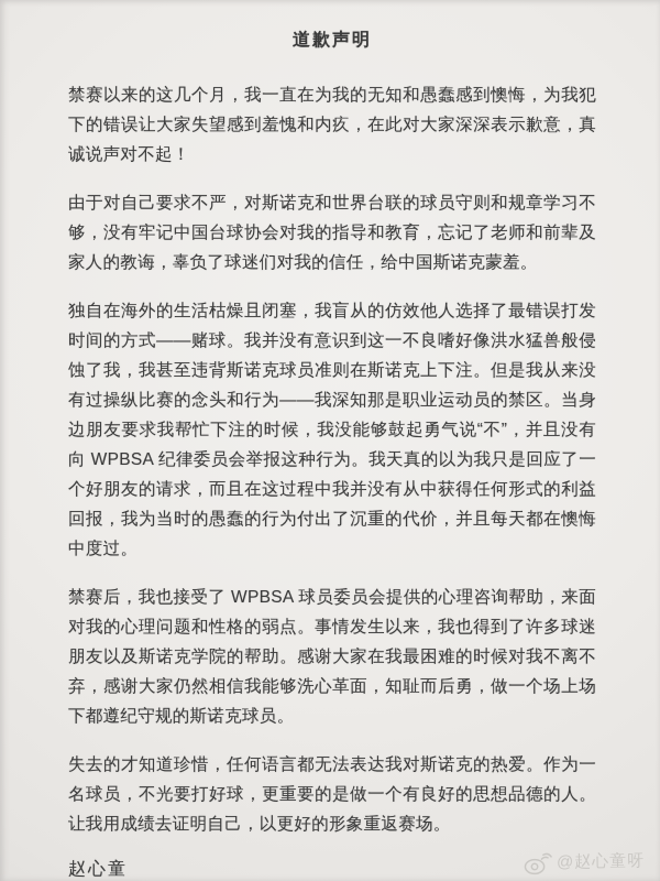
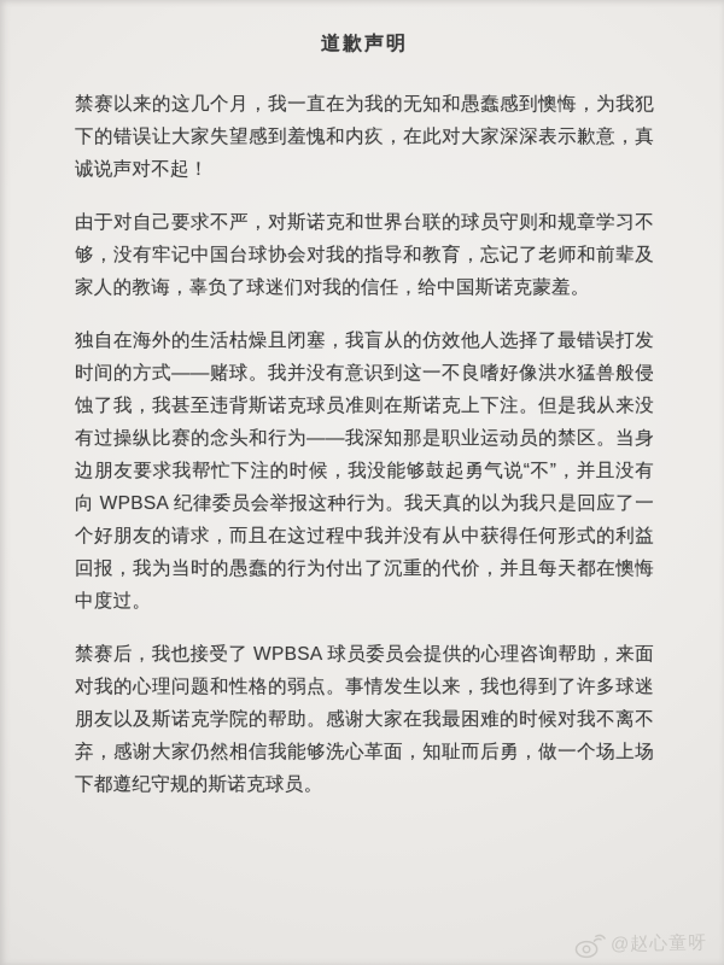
  道歉声明
  禁赛以来的这几个月，我一直在为我的无知和愚蠢感到懊悔，为我犯下的错误让大家失望感到羞愧和内疚，在此对大家深深表示歉意，真诚说声对不起！
  由于对自己要求不严，对斯诺克和世界台联的球员守则和规章学习不够，没有牢记中国台球协会对我的指导和教育，忘记了老师和前辈及家人的教诲，辜负了球迷们对我的信任，给中国斯诺克蒙羞。
  独自在海外的生活枯燥且闭塞，我盲从的仿效他人选择了最错误打发时间的方式——赌球。我并没有意识到这一不良嗜好像洪水猛兽般侵蚀了我，我甚至违背斯诺克球员准则在斯诺克上下注。但是我从来没有过操纵比赛的念头和行为——我深知那是职业运动员的禁区。当身边朋友要求我帮忙下注的时候，我没能够鼓起勇气说“不”，并且没有向 WPBSA 纪律委员会举报这种行为。我天真的以为我只是回应了一个好朋友的请求，而且在这过程中我并没有从中获得任何形式的利益回报，我为当时的愚蠢的行为付出了沉重的代价，并且每天都在懊悔中度过。
  禁赛后，我也接受了 WPBSA 球员委员会提供的心理咨询帮助，来面对我的心理问题和性格的弱点。事情发生以来，我也得到了许多球迷朋友以及斯诺克学院的帮助。感谢大家在我最困难的时候对我不离不弃，感谢大家仍然相信我能够洗心革面，知耻而后勇，做一个场上场下都遵纪守规的斯诺克球员。
- 失去的才知道珍惜，任何语言都无法表达我对斯诺克的热爱。作为一名球员，不光要打好球，更重要的是做一个有良好的思想品德的人。让我用成绩去证明自己，以更好的形象重返赛场。
- 赵心童
  @赵心童呀
